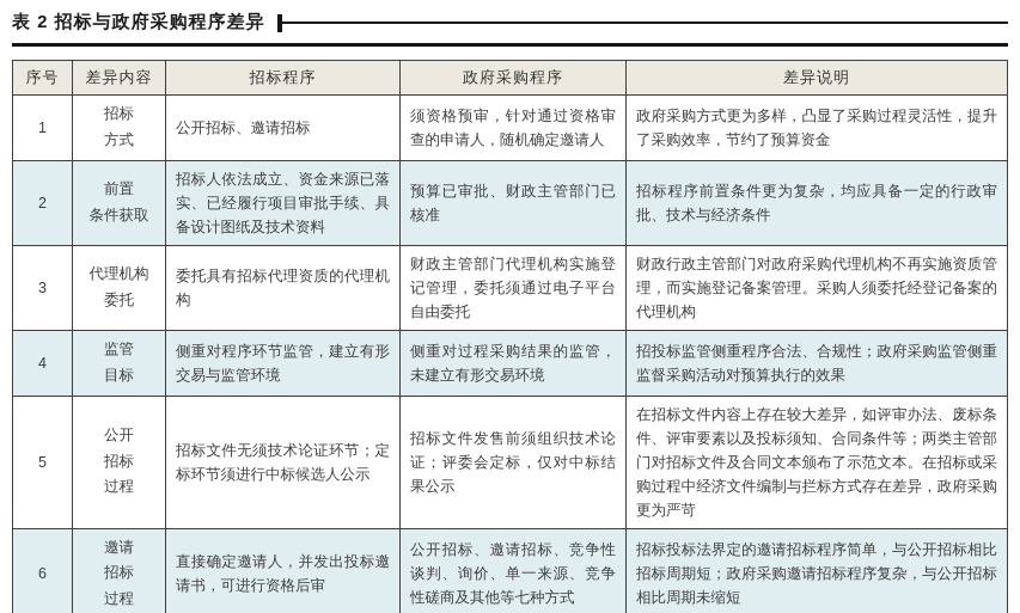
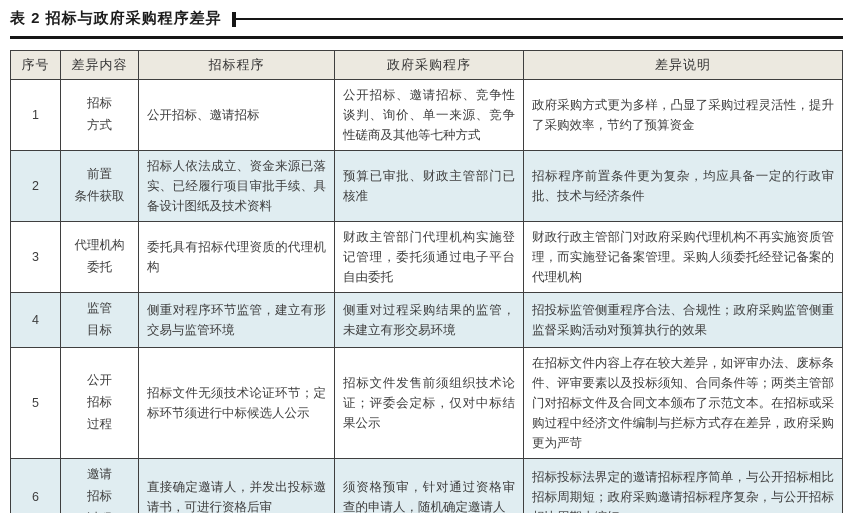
  表 2 招标与政府采购程序差异
  序号	差异内容	招标程序	政府采购程序	差异说明
- 1	招标 方式	公开招标、邀请招标	须资格预审，针对通过资格审查的申请人，随机确定邀请人	政府采购方式更为多样，凸显了采购过程灵活性，提升了采购效率，节约了预算资金
+ 1	招标 方式	公开招标、邀请招标	公开招标、邀请招标、竞争性谈判、询价、单一来源、竞争性磋商及其他等七种方式	政府采购方式更为多样，凸显了采购过程灵活性，提升了采购效率，节约了预算资金
  2	前置 条件获取	招标人依法成立、资金来源已落实、已经履行项目审批手续、具备设计图纸及技术资料	预算已审批、财政主管部门已核准	招标程序前置条件更为复杂，均应具备一定的行政审批、技术与经济条件
  3	代理机构 委托	委托具有招标代理资质的代理机构	财政主管部门代理机构实施登记管理，委托须通过电子平台自由委托	财政行政主管部门对政府采购代理机构不再实施资质管理，而实施登记备案管理。采购人须委托经登记备案的代理机构
  4	监管 目标	侧重对程序环节监管，建立有形交易与监管环境	侧重对过程采购结果的监管，未建立有形交易环境	招投标监管侧重程序合法、合规性；政府采购监管侧重监督采购活动对预算执行的效果
  5	公开 招标 过程	招标文件无须技术论证环节；定标环节须进行中标候选人公示	招标文件发售前须组织技术论证；评委会定标，仅对中标结果公示	在招标文件内容上存在较大差异，如评审办法、废标条件、评审要素以及投标须知、合同条件等；两类主管部门对招标文件及合同文本颁布了示范文本。在招标或采购过程中经济文件编制与拦标方式存在差异，政府采购更为严苛
- 6	邀请 招标 过程	直接确定邀请人，并发出投标邀请书，可进行资格后审	公开招标、邀请招标、竞争性谈判、询价、单一来源、竞争性磋商及其他等七种方式	招标投标法界定的邀请招标程序简单，与公开招标相比招标周期短；政府采购邀请招标程序复杂，与公开招标相比周期未缩短
+ 6	邀请 招标	直接确定邀请人，并发出投标邀请书，可进行资格后审	须资格预审，针对通过资格审查的申请人，随机确定邀请人	招标投标法界定的邀请招标程序简单，与公开招标相比招标周期短；政府采购邀请招标程序复杂，与公开招标
